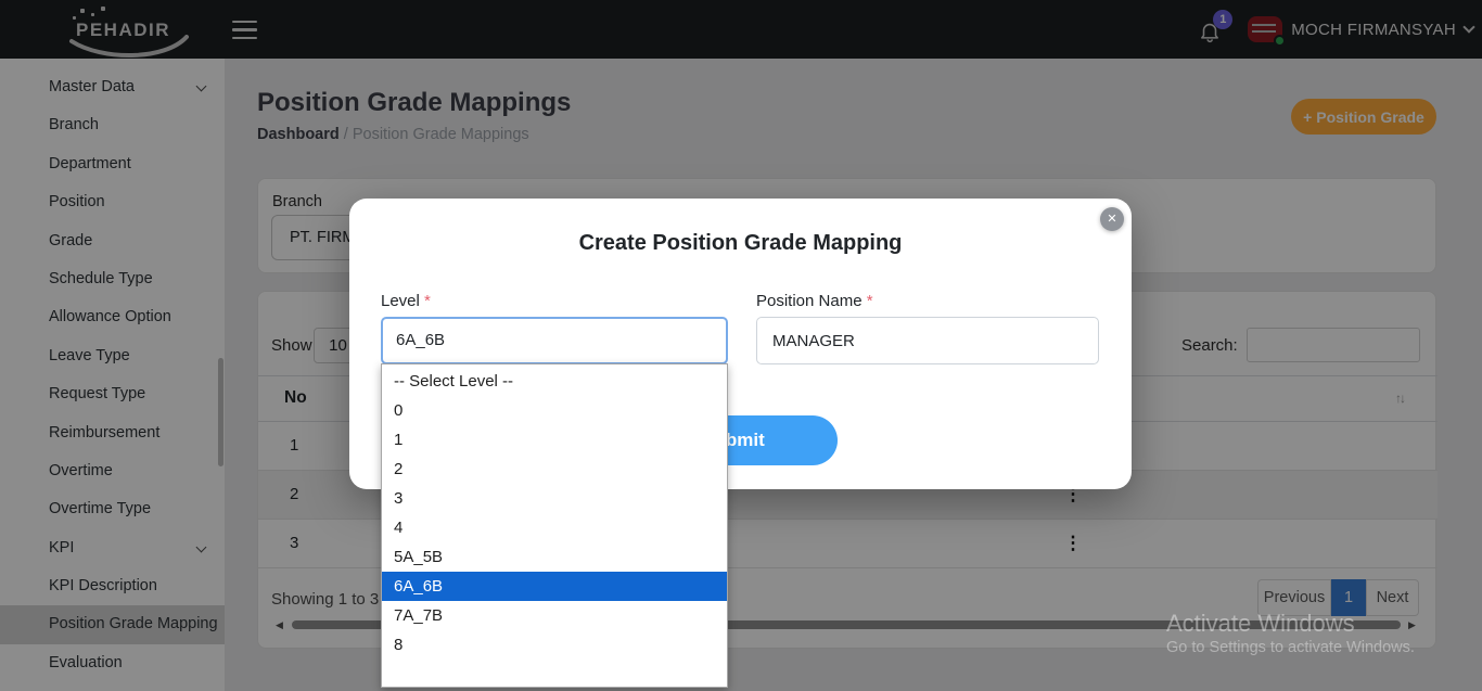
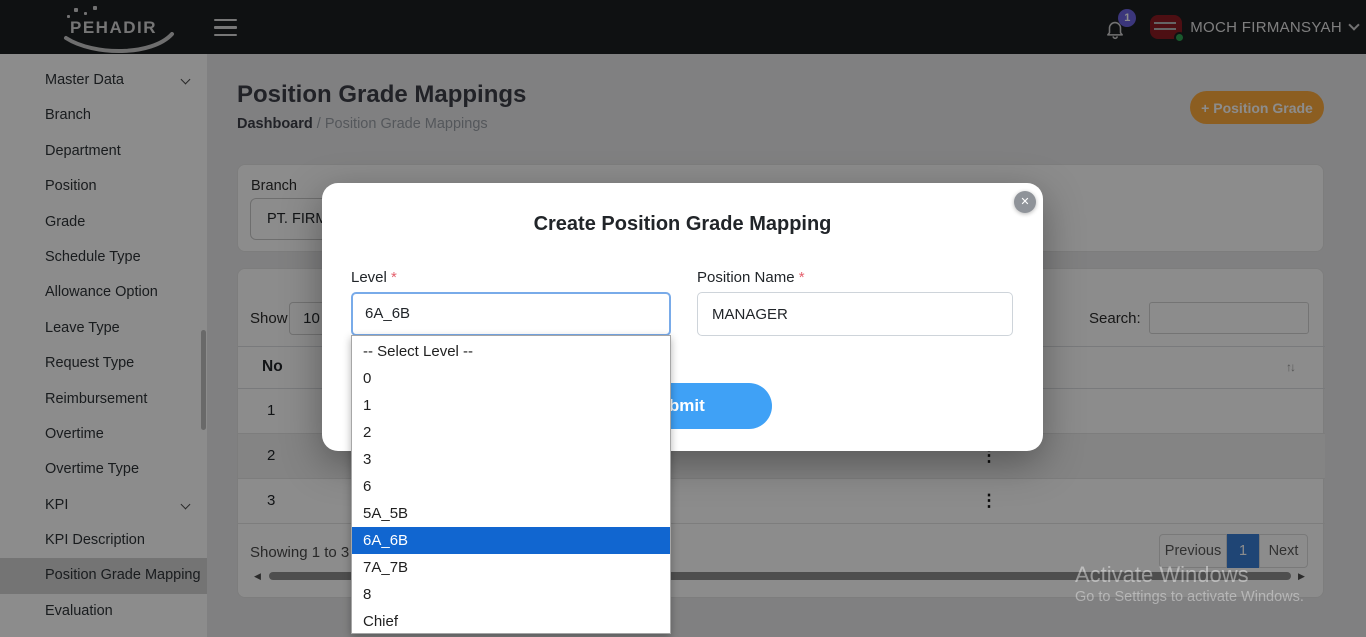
  PEHADIR
  1
  MOCH FIRMANSYAH
  Master Data
  Branch
  Department
  Position
  Grade
  Schedule Type
  Allowance Option
  Leave Type
  Request Type
  Reimbursement
  Overtime
  Overtime Type
  KPI
  KPI Description
  Position Grade Mapping
  Evaluation
  Position Grade Mappings
  Dashboard / Position Grade Mappings
  + Position Grade
  Branch
  PT. FIR
  Show
  10
  Search:
  No
  ↑↓
  1
  2
  ⋮
  3
  ⋮
  Previous
  1
  Next
  ◀
  ▶
  Activate Windows
  Go to Settings to activate Windows.
  ✕
  Create Position Grade Mapping
  Level *
  6A_6B
  Position Name *
  MANAGER
  -- Select Level --
  0
  1
  2
  3
- 4
+ 6
  5A_5B
  6A_6B
  7A_7B
  8
+ Chief
